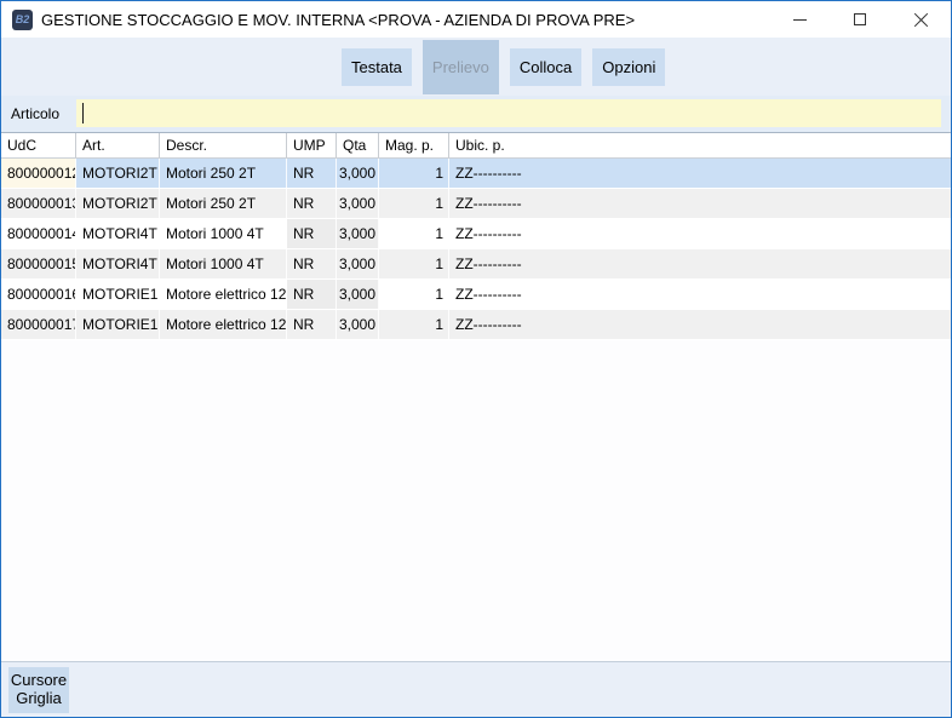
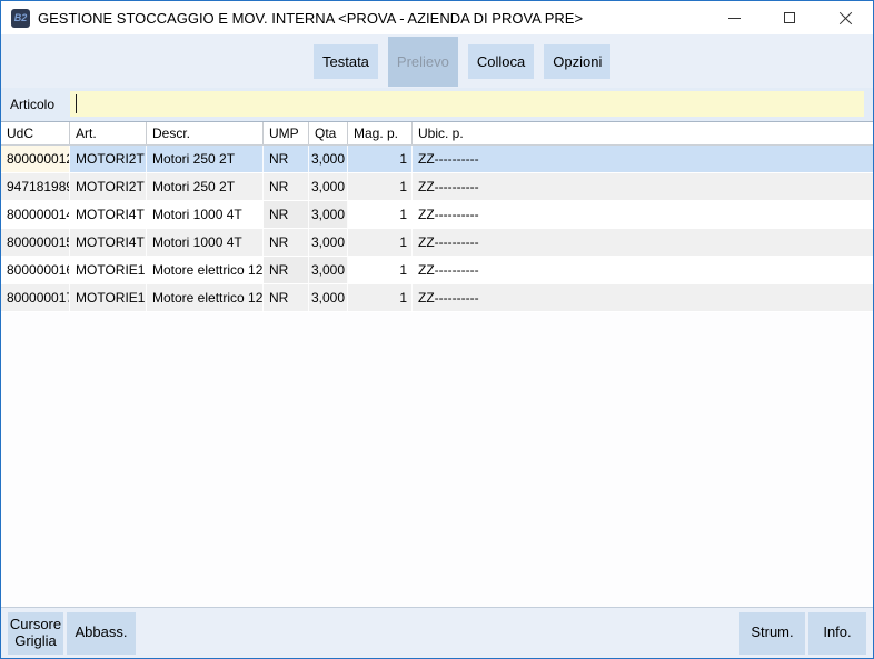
  B2
  GESTIONE STOCCAGGIO E MOV. INTERNA <PROVA - AZIENDA DI PROVA PRE>
  Testata
  Prelievo
  Colloca
  Opzioni
  Articolo
  UdC
  Art.
  Descr.
  UMP
  Qta
  Mag. p.
  Ubic. p.
  800000012
  MOTORI2T
  Motori 250 2T
  NR
  3,000
  1
  ZZ----------
- 800000013
+ 947181989
  MOTORI2T
  Motori 250 2T
  NR
  3,000
  1
  ZZ----------
  800000014
  MOTORI4T
  Motori 1000 4T
  NR
  3,000
  1
  ZZ----------
  800000015
  MOTORI4T
  Motori 1000 4T
  NR
  3,000
  1
  ZZ----------
  800000016
  MOTORIE1
  Motore elettrico 12
  NR
  3,000
  1
  ZZ----------
  800000017
  MOTORIE1
  Motore elettrico 12
  NR
  3,000
  1
  ZZ----------
  Cursore Griglia
+ Abbass.
+ Strum.
+ Info.
